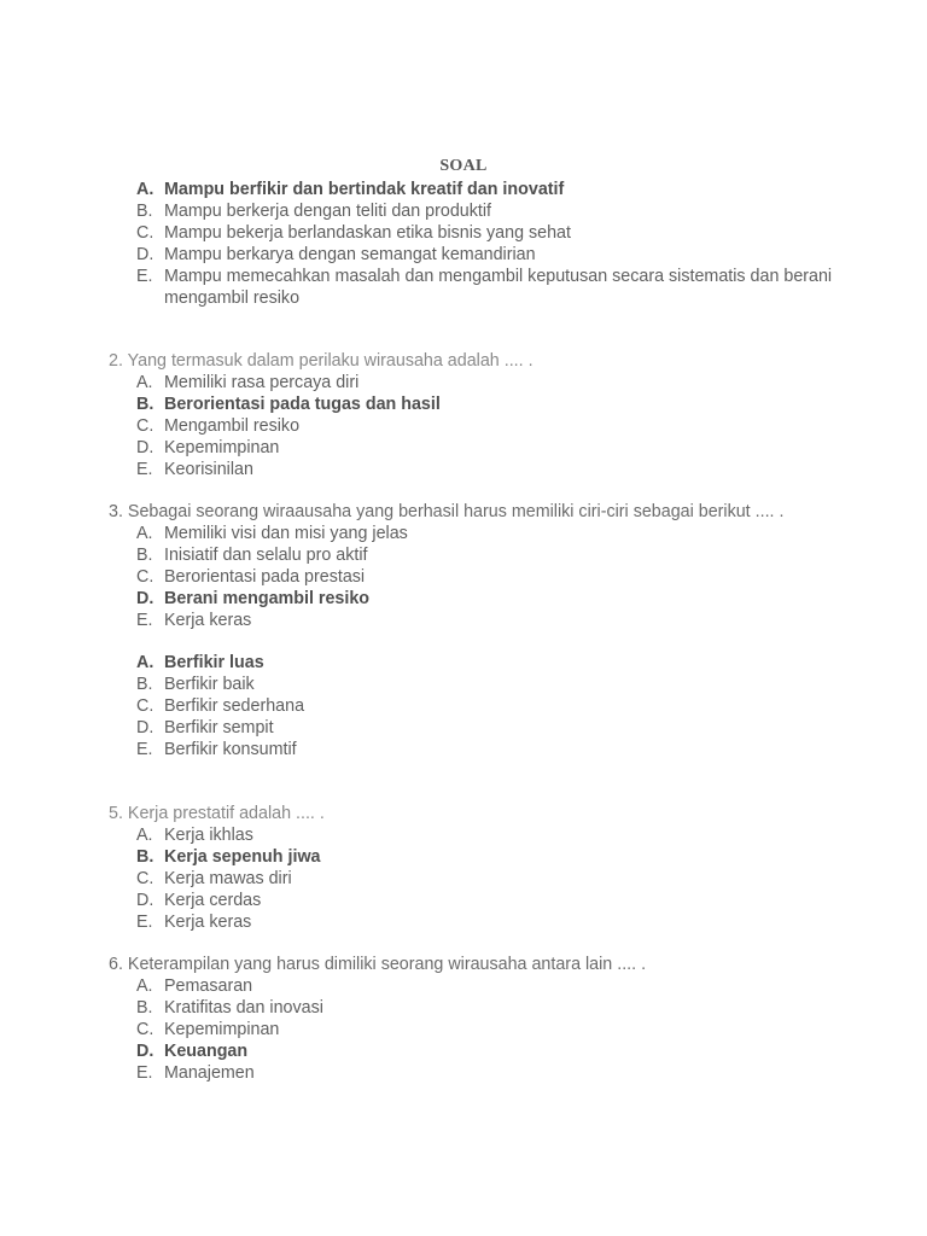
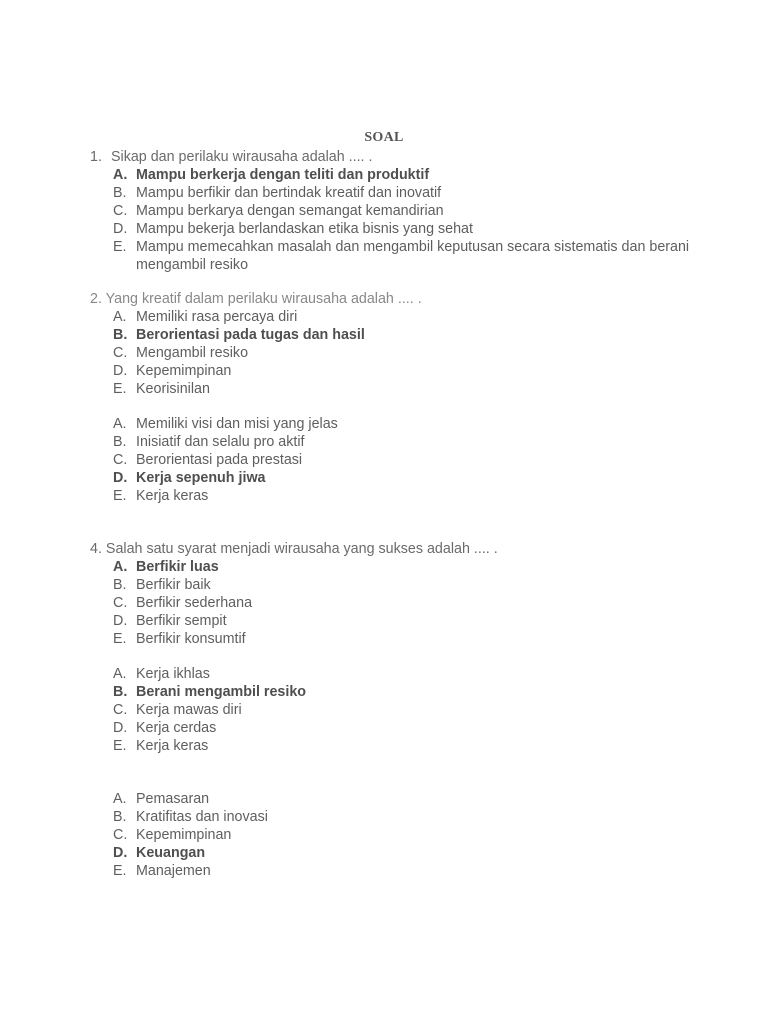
  SOAL
+ 1. Sikap dan perilaku wirausaha adalah .... .
  A.
- Mampu berfikir dan bertindak kreatif dan inovatif
+ Mampu berkerja dengan teliti dan produktif
  B.
- Mampu berkerja dengan teliti dan produktif
+ Mampu berfikir dan bertindak kreatif dan inovatif
  C.
- Mampu bekerja berlandaskan etika bisnis yang sehat
+ Mampu berkarya dengan semangat kemandirian
  D.
- Mampu berkarya dengan semangat kemandirian
+ Mampu bekerja berlandaskan etika bisnis yang sehat
  E.
  Mampu memecahkan masalah dan mengambil keputusan secara sistematis dan berani mengambil resiko
- 2. Yang termasuk dalam perilaku wirausaha adalah .... .
+ 2. Yang kreatif dalam perilaku wirausaha adalah .... .
  A.
  Memiliki rasa percaya diri
  B.
  Berorientasi pada tugas dan hasil
  C.
  Mengambil resiko
  D.
  Kepemimpinan
  E.
  Keorisinilan
- 3. Sebagai seorang wiraausaha yang berhasil harus memiliki ciri-ciri sebagai berikut .... .
  A.
  Memiliki visi dan misi yang jelas
  B.
  Inisiatif dan selalu pro aktif
  C.
  Berorientasi pada prestasi
  D.
- Berani mengambil resiko
+ Kerja sepenuh jiwa
  E.
  Kerja keras
+ 4. Salah satu syarat menjadi wirausaha yang sukses adalah .... .
  A.
  Berfikir luas
  B.
  Berfikir baik
  C.
  Berfikir sederhana
  D.
  Berfikir sempit
  E.
  Berfikir konsumtif
- 5. Kerja prestatif adalah .... .
  A.
  Kerja ikhlas
  B.
- Kerja sepenuh jiwa
+ Berani mengambil resiko
  C.
  Kerja mawas diri
  D.
  Kerja cerdas
  E.
  Kerja keras
- 6. Keterampilan yang harus dimiliki seorang wirausaha antara lain .... .
  A.
  Pemasaran
  B.
  Kratifitas dan inovasi
  C.
  Kepemimpinan
  D.
  Keuangan
  E.
  Manajemen
